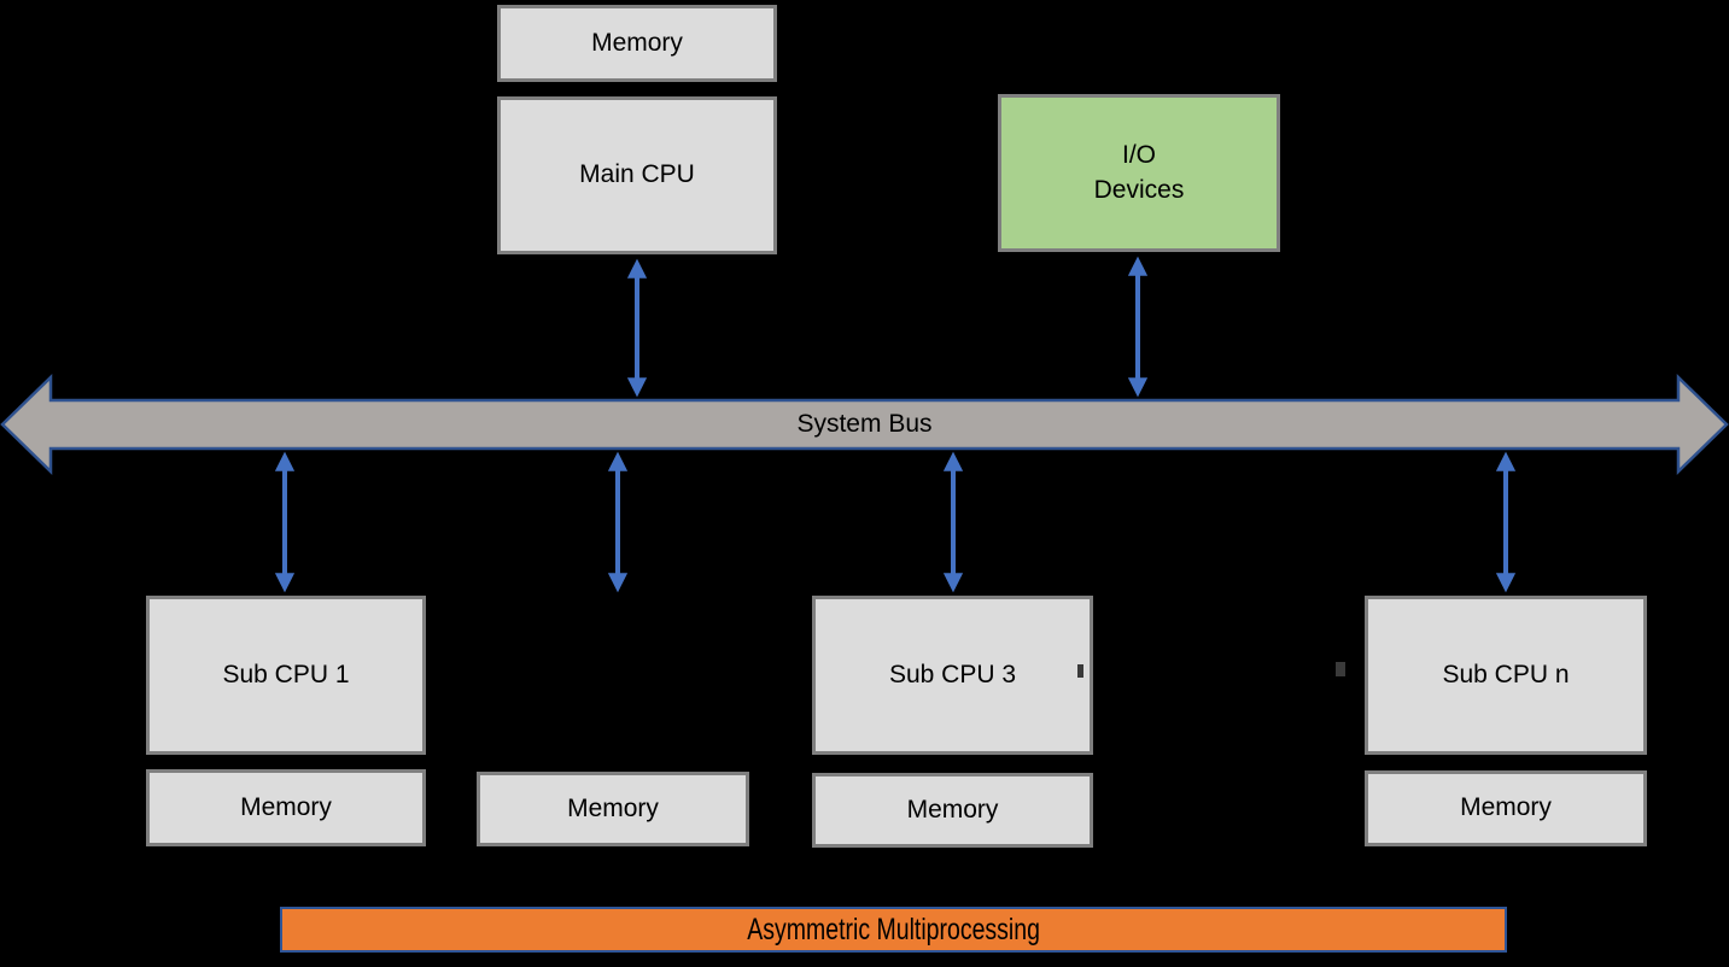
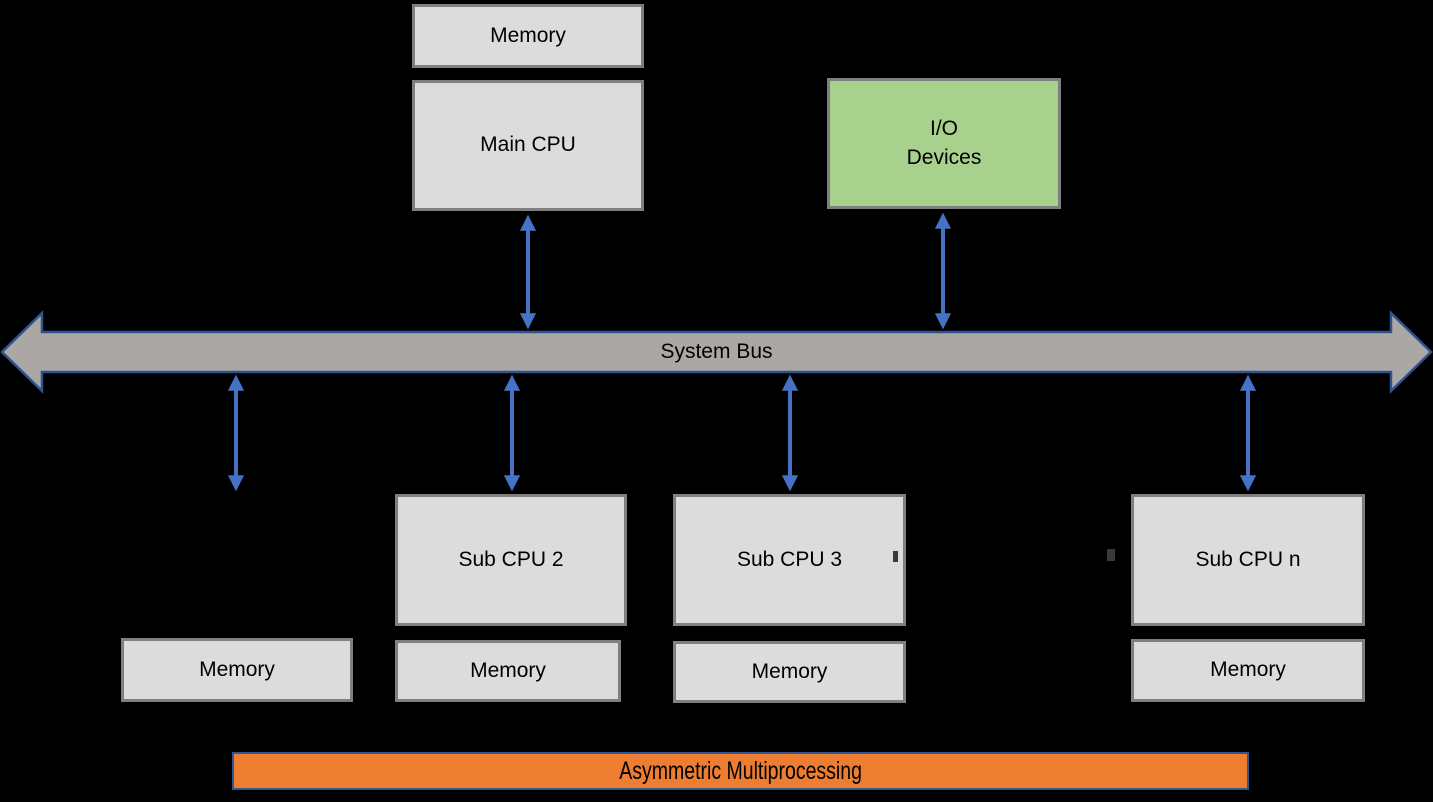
  Memory
  Main CPU
  I/O
  Devices
  System Bus
- Sub CPU 1
  Memory
+ Sub CPU 2
  Memory
  Sub CPU 3
  Memory
  Sub CPU n
  Memory
  Asymmetric Multiprocessing
